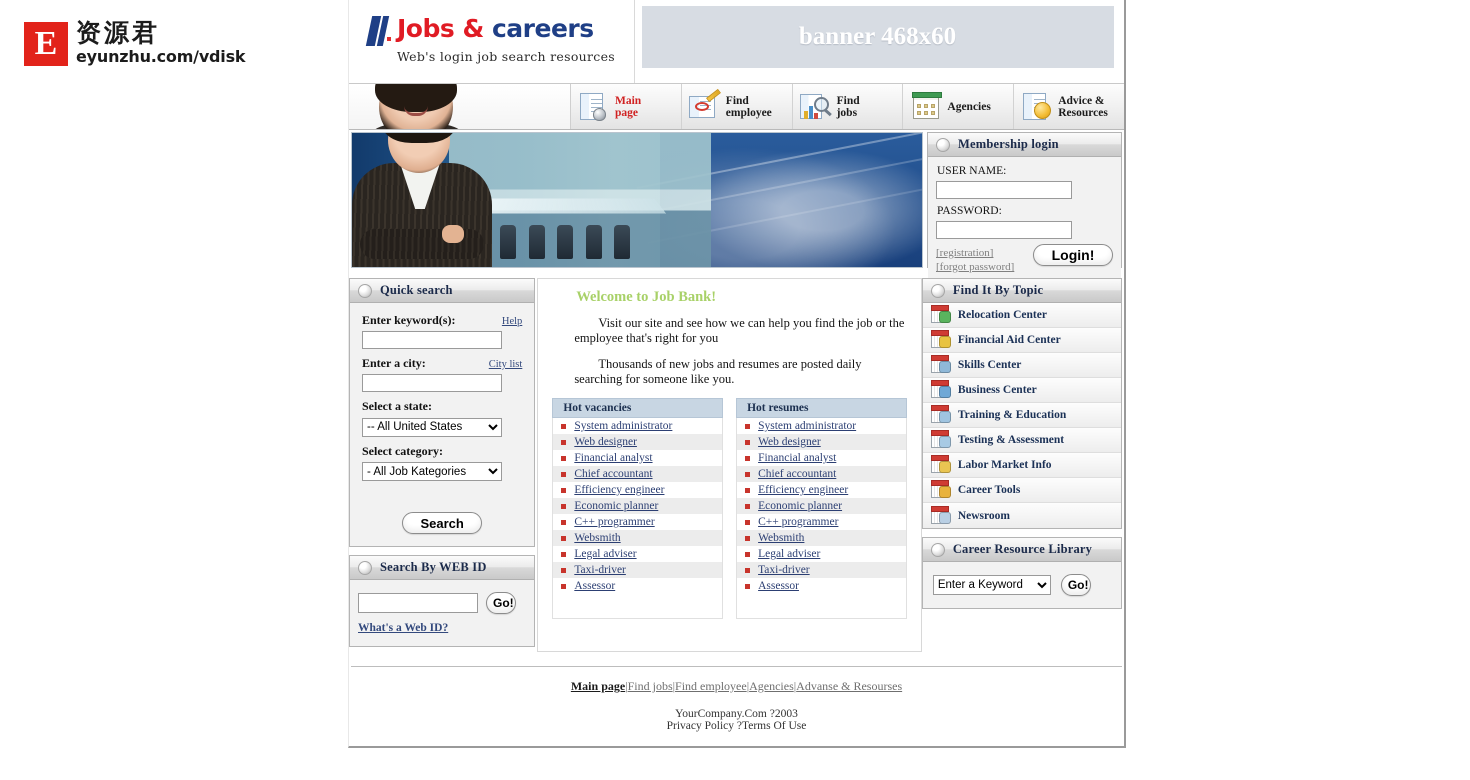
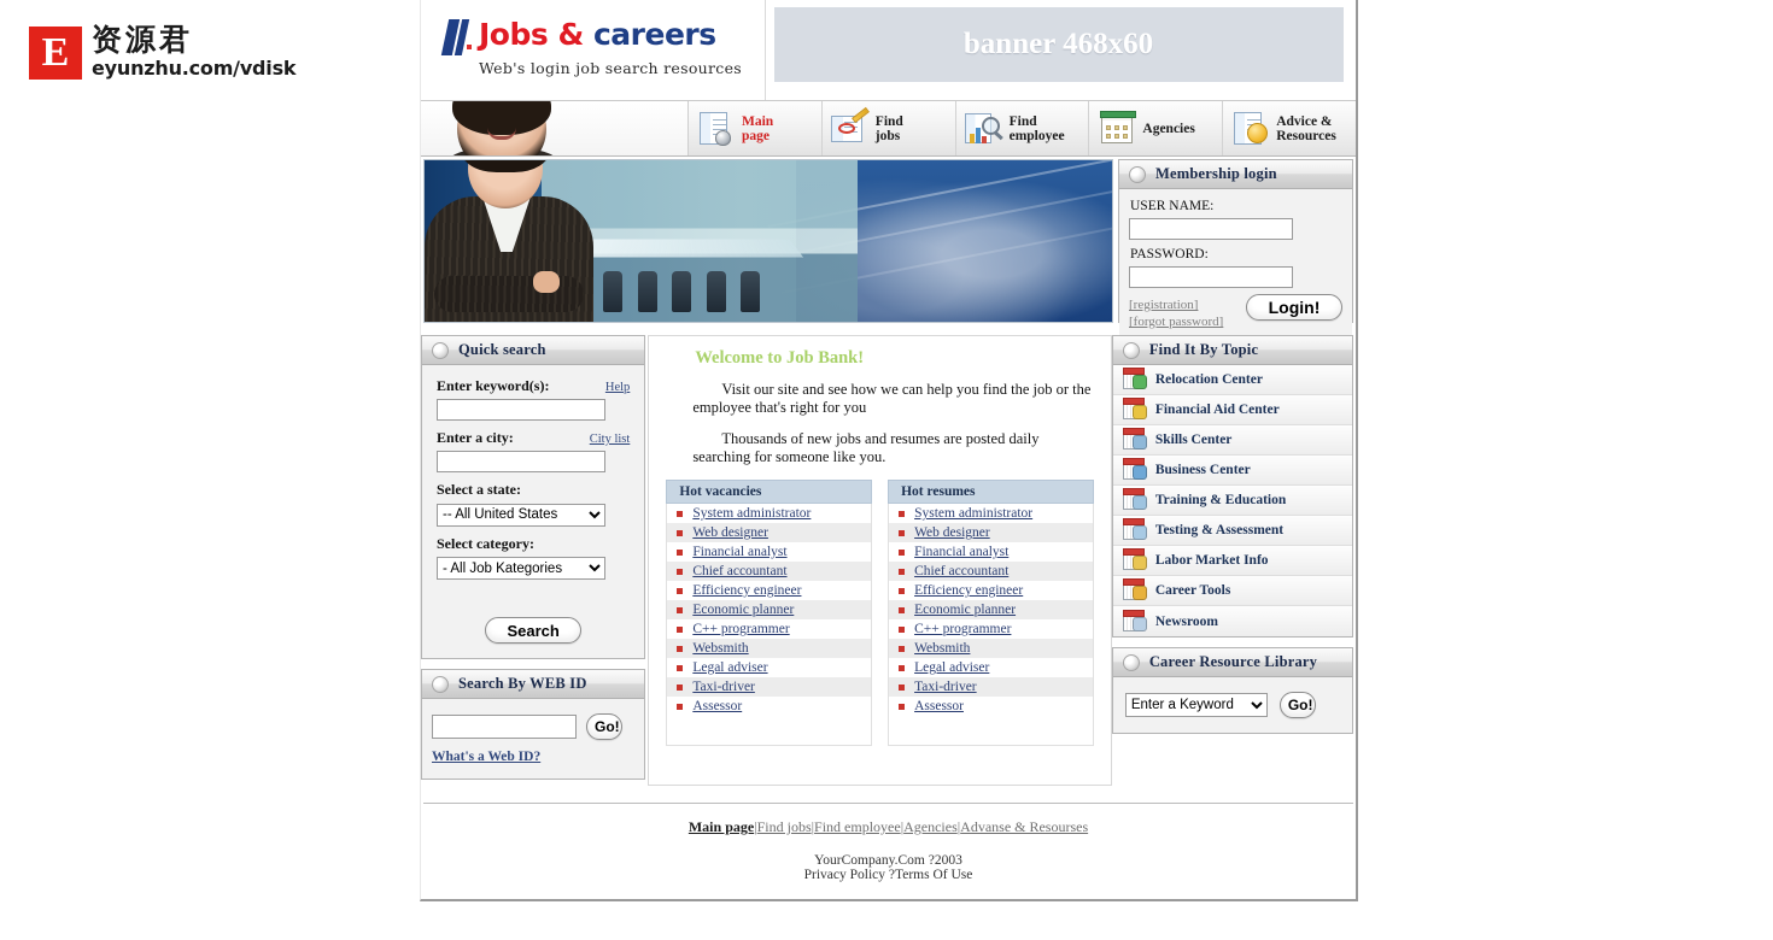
  E
  资源君
  eyunzhu.com/vdisk
  Jobs & careers
  Web's login job search resources
  banner 468x60
  Main
  page
  Find
- employee
+ jobs
  Find
- jobs
+ employee
  Agencies
  Advice &
  Resources
  Membership login
  USER NAME:
  PASSWORD:
  [registration]
  [forgot password]
  Login!
  Quick search
  Enter keyword(s):
  Help
  Enter a city:
  City list
  Select a state:
  -- All United States
  Select category:
  - All Job Kategories
  Search
  Search By WEB ID
  Go!
  What's a Web ID?
  Welcome to Job Bank!
  Visit our site and see how we can help you find the job or the employee that's right for you
  Thousands of new jobs and resumes are posted daily searching for someone like you.
  Hot vacancies
  System administrator
  Web designer
  Financial analyst
  Chief accountant
  Efficiency engineer
  Economic planner
  C++ programmer
  Websmith
  Legal adviser
  Taxi-driver
  Assessor
  Hot resumes
  System administrator
  Web designer
  Financial analyst
  Chief accountant
  Efficiency engineer
  Economic planner
  C++ programmer
  Websmith
  Legal adviser
  Taxi-driver
  Assessor
  Find It By Topic
  Relocation Center
  Financial Aid Center
  Skills Center
  Business Center
  Training & Education
  Testing & Assessment
  Labor Market Info
  Career Tools
  Newsroom
  Career Resource Library
  Enter a Keyword
  Go!
  Main page|Find jobs|Find employee|Agencies|Advanse & Resourses
  YourCompany.Com ?2003
  Privacy Policy ?Terms Of Use
